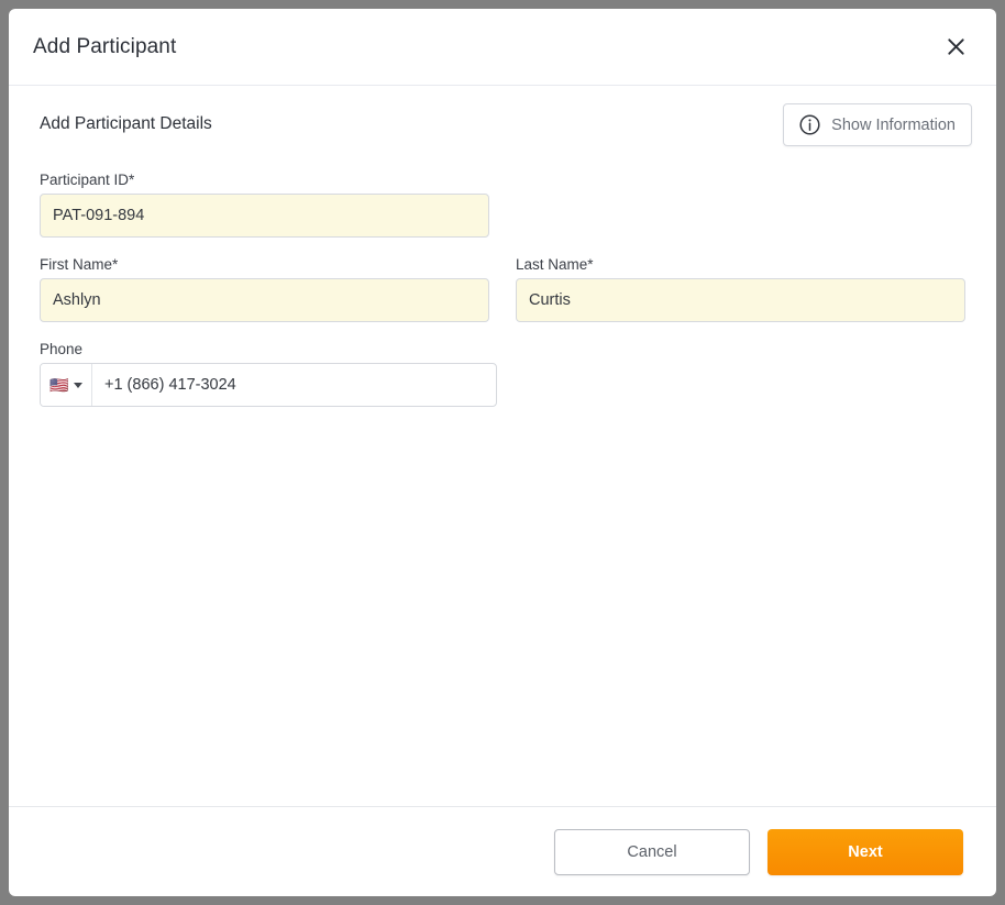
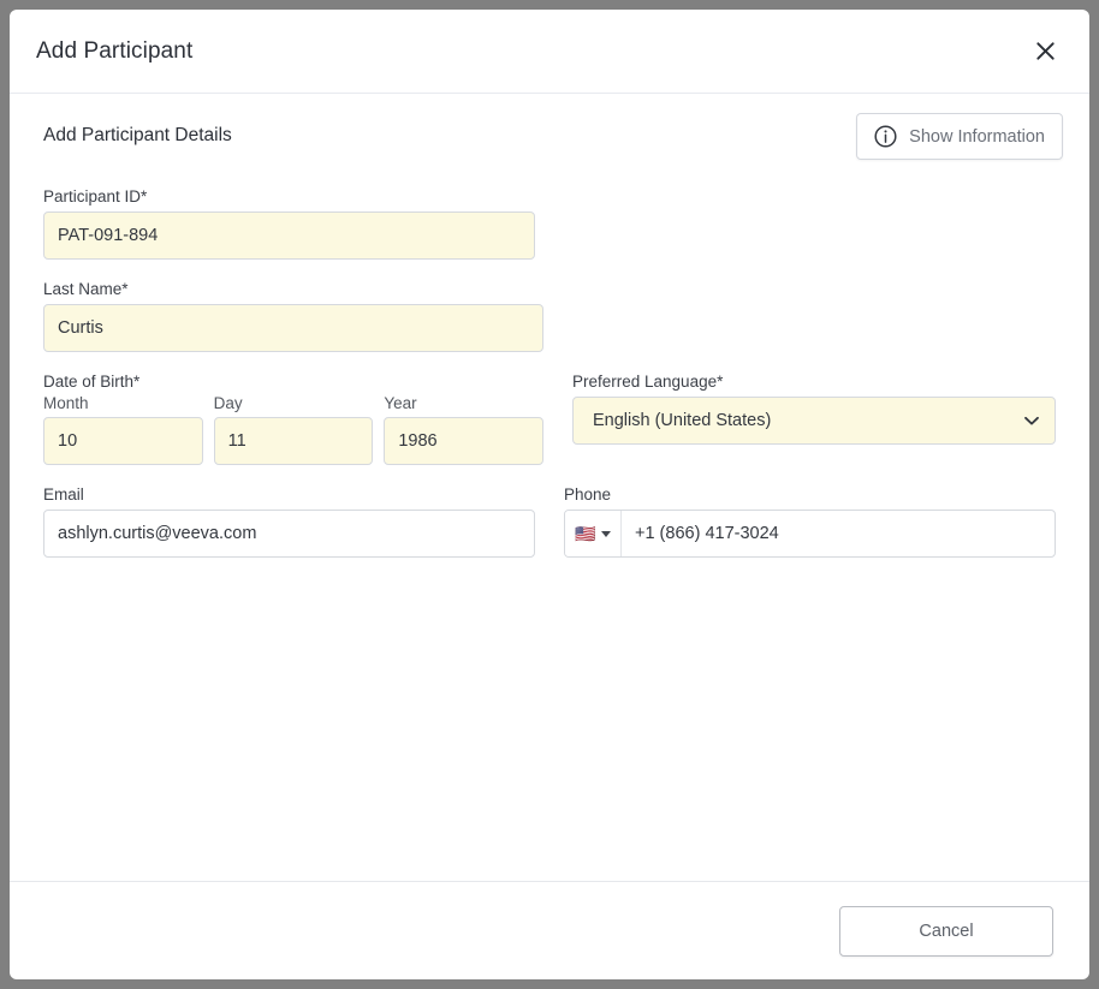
  Add Participant
  Add Participant Details
  Show Information
  Participant ID*
  PAT-091-894
- First Name*
- Ashlyn
  Last Name*
  Curtis
+ Date of Birth*
+ Month
+ 10
+ Day
+ 11
+ Year
+ 1986
+ Preferred Language*
+ English (United States)
+ Email
+ ashlyn.curtis@veeva.com
  Phone
  🇺🇸
  +1 (866) 417-3024
  Cancel
- Next
